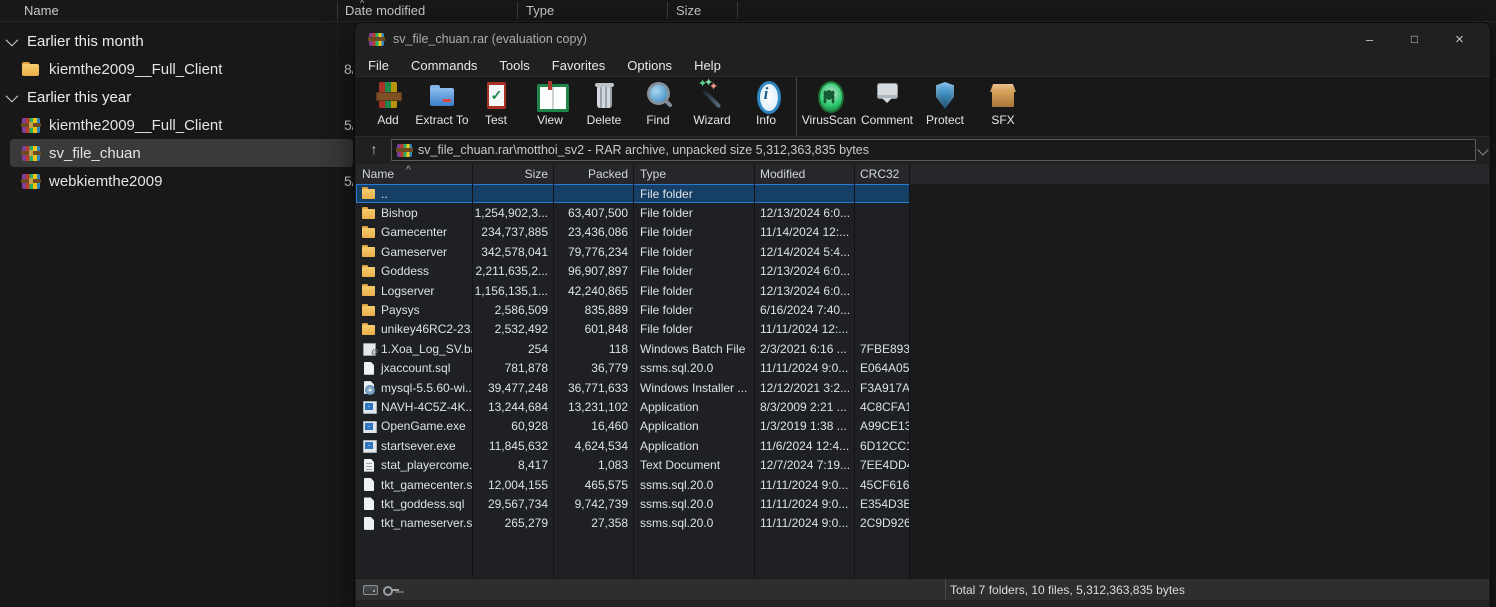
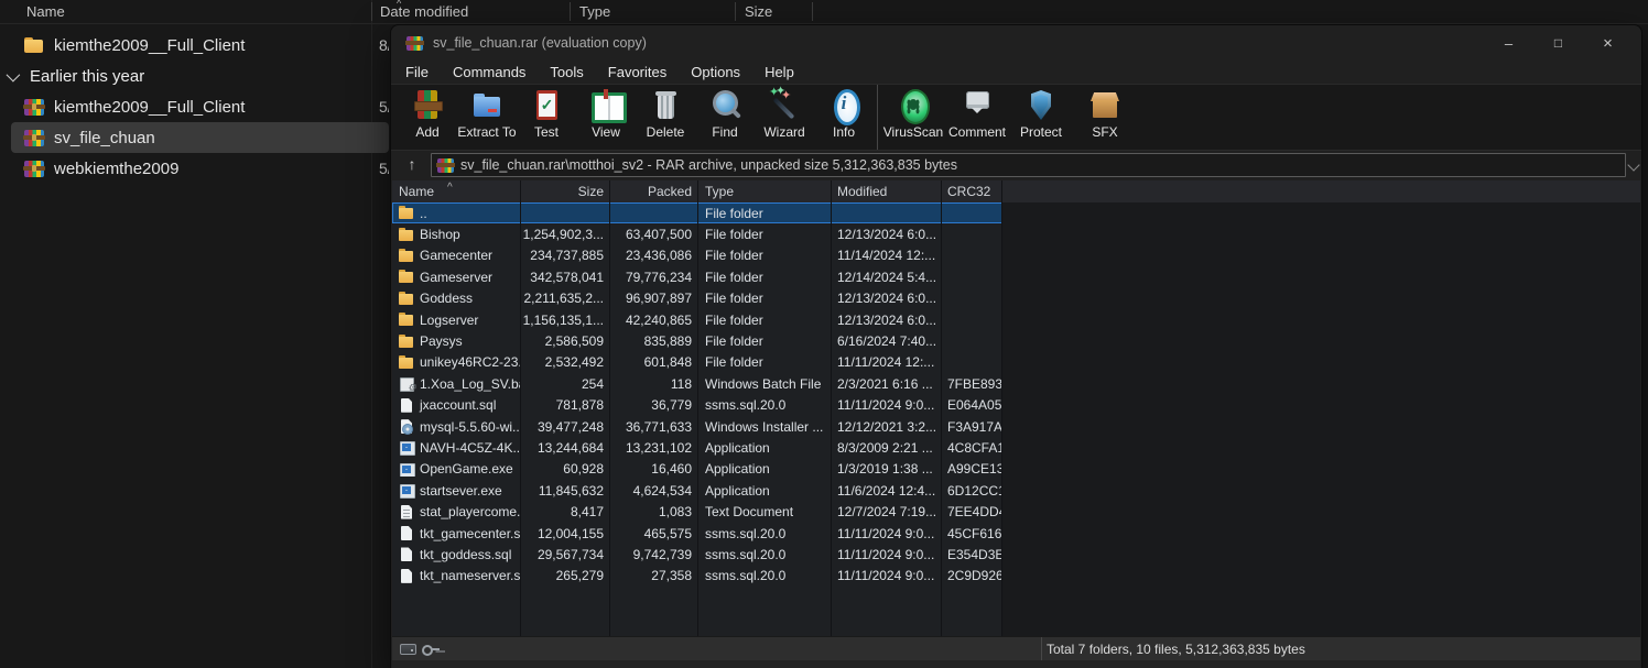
  Name
  ^
  Date modified
  Type
  Size
- Earlier this month
  kiemthe2009__Full_Client
  Earlier this year
  kiemthe2009__Full_Client
  sv_file_chuan
  webkiemthe2009
  sv_file_chuan.rar (evaluation copy)
  –
  □
  ×
  File
  Commands
  Tools
  Favorites
  Options
  Help
  Add
  Extract To
  Test
  View
  Delete
  Find
  Wizard
  Info
  VirusScan
  Comment
  Protect
  SFX
  ↑
  sv_file_chuan.rar\motthoi_sv2 - RAR archive, unpacked size 5,312,363,835 bytes
  Name
  ^
  Size
  Packed
  Type
  Modified
  CRC32
  ..
  File folder
  Bishop
  1,254,902,3...
  63,407,500
  File folder
  12/13/2024 6:0...
  Gamecenter
  234,737,885
  23,436,086
  File folder
  11/14/2024 12:...
  Gameserver
  342,578,041
  79,776,234
  File folder
  12/14/2024 5:4...
  Goddess
  2,211,635,2...
  96,907,897
  File folder
  12/13/2024 6:0...
  Logserver
  1,156,135,1...
  42,240,865
  File folder
  12/13/2024 6:0...
  Paysys
  2,586,509
  835,889
  File folder
  6/16/2024 7:40...
  unikey46RC2-23
  2,532,492
  601,848
  File folder
  11/11/2024 12:...
  1.Xoa_Log_SV.b
  254
  118
  Windows Batch File
  2/3/2021 6:16 ...
  7FBE893
  jxaccount.sql
  781,878
  36,779
  ssms.sql.20.0
  11/11/2024 9:0...
  E064A05
  mysql-5.5.60-wi..
  39,477,248
  36,771,633
  Windows Installer ...
  12/12/2021 3:2...
  F3A917A
  NAVH-4C5Z-4K..
  13,244,684
  13,231,102
  Application
  8/3/2009 2:21 ...
  4C8CFA
  OpenGame.exe
  60,928
  16,460
  Application
  1/3/2019 1:38 ...
  A99CE1
  startsever.exe
  11,845,632
  4,624,534
  Application
  11/6/2024 12:4...
  6D12CC
  stat_playercome.
  8,417
  1,083
  Text Document
  12/7/2024 7:19...
  7EE4DD
  tkt_gamecenter.s
  12,004,155
  465,575
  ssms.sql.20.0
  11/11/2024 9:0...
  45CF616
  tkt_goddess.sql
  29,567,734
  9,742,739
  ssms.sql.20.0
  11/11/2024 9:0...
  E354D3E
  tkt_nameserver.s
  265,279
  27,358
  ssms.sql.20.0
  11/11/2024 9:0...
  2C9D926
  Total 7 folders, 10 files, 5,312,363,835 bytes
